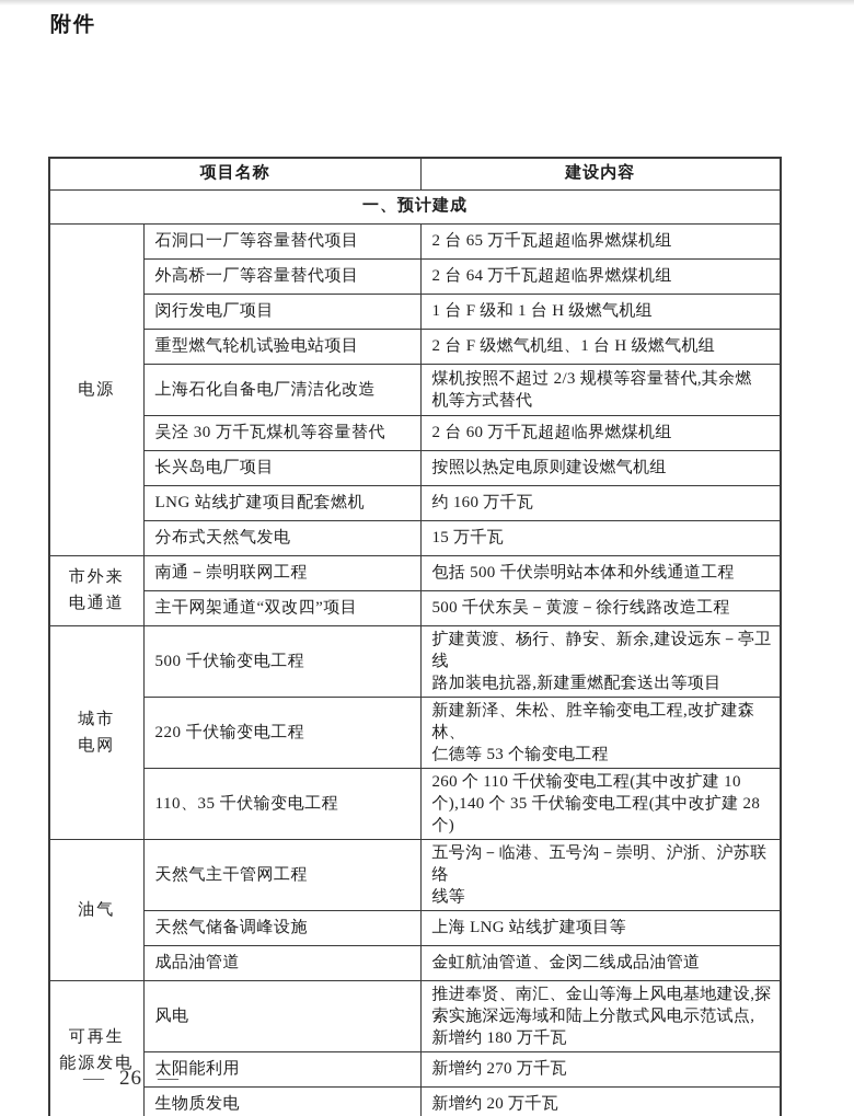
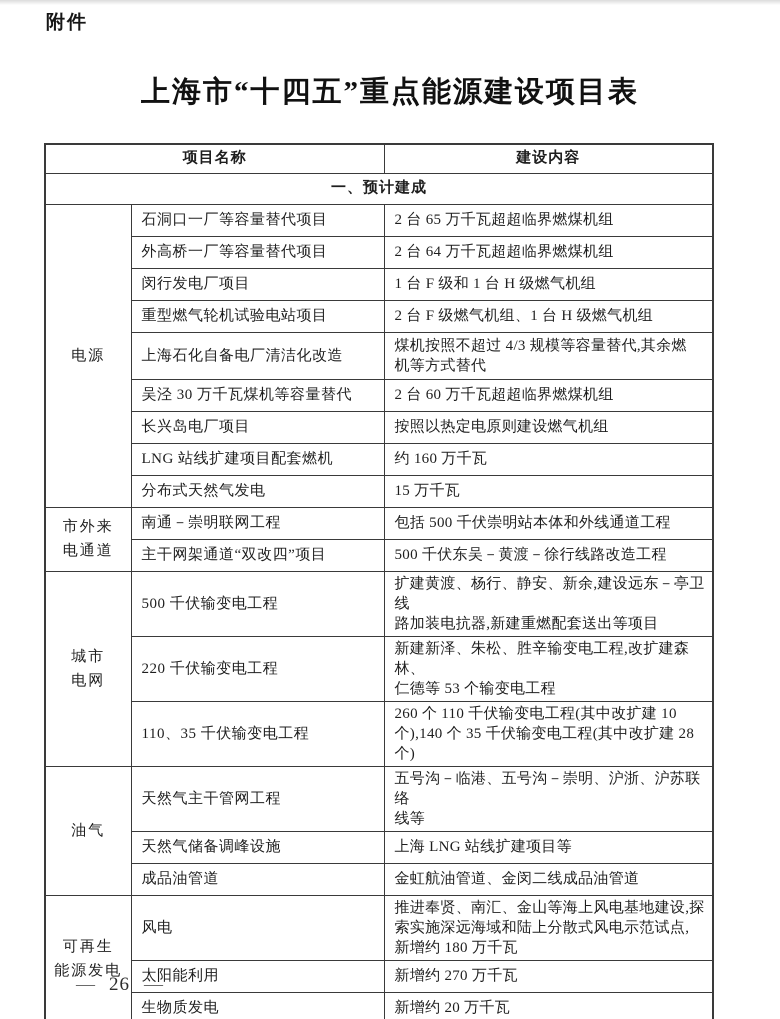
  附件
+ 上海市“十四五”重点能源建设项目表
  项目名称	建设内容
  一、预计建成
  电源	石洞口一厂等容量替代项目	2 台 65 万千瓦超超临界燃煤机组
  外高桥一厂等容量替代项目	2 台 64 万千瓦超超临界燃煤机组
  闵行发电厂项目	1 台 F 级和 1 台 H 级燃气机组
  重型燃气轮机试验电站项目	2 台 F 级燃气机组、1 台 H 级燃气机组
- 上海石化自备电厂清洁化改造	煤机按照不超过 2/3 规模等容量替代,其余燃 机等方式替代
+ 上海石化自备电厂清洁化改造	煤机按照不超过 4/3 规模等容量替代,其余燃 机等方式替代
  吴泾 30 万千瓦煤机等容量替代	2 台 60 万千瓦超超临界燃煤机组
  长兴岛电厂项目	按照以热定电原则建设燃气机组
  LNG 站线扩建项目配套燃机	约 160 万千瓦
  分布式天然气发电	15 万千瓦
  市外来 电通道	南通－崇明联网工程	包括 500 千伏崇明站本体和外线通道工程
  主干网架通道“双改四”项目	500 千伏东吴－黄渡－徐行线路改造工程
  城市 电网	500 千伏输变电工程	扩建黄渡、杨行、静安、新余,建设远东－亭卫线 路加装电抗器,新建重燃配套送出等项目
  220 千伏输变电工程	新建新泽、朱松、胜辛输变电工程,改扩建森林、 仁德等 53 个输变电工程
  110、35 千伏输变电工程	260 个 110 千伏输变电工程(其中改扩建 10 个),140 个 35 千伏输变电工程(其中改扩建 28 个)
  油气	天然气主干管网工程	五号沟－临港、五号沟－崇明、沪浙、沪苏联络 线等
  天然气储备调峰设施	上海 LNG 站线扩建项目等
  成品油管道	金虹航油管道、金闵二线成品油管道
  可再生 能源发电	风电	推进奉贤、南汇、金山等海上风电基地建设,探 索实施深远海域和陆上分散式风电示范试点, 新增约 180 万千瓦
  太阳能利用	新增约 270 万千瓦
  生物质发电	新增约 20 万千瓦
  — 26 —
